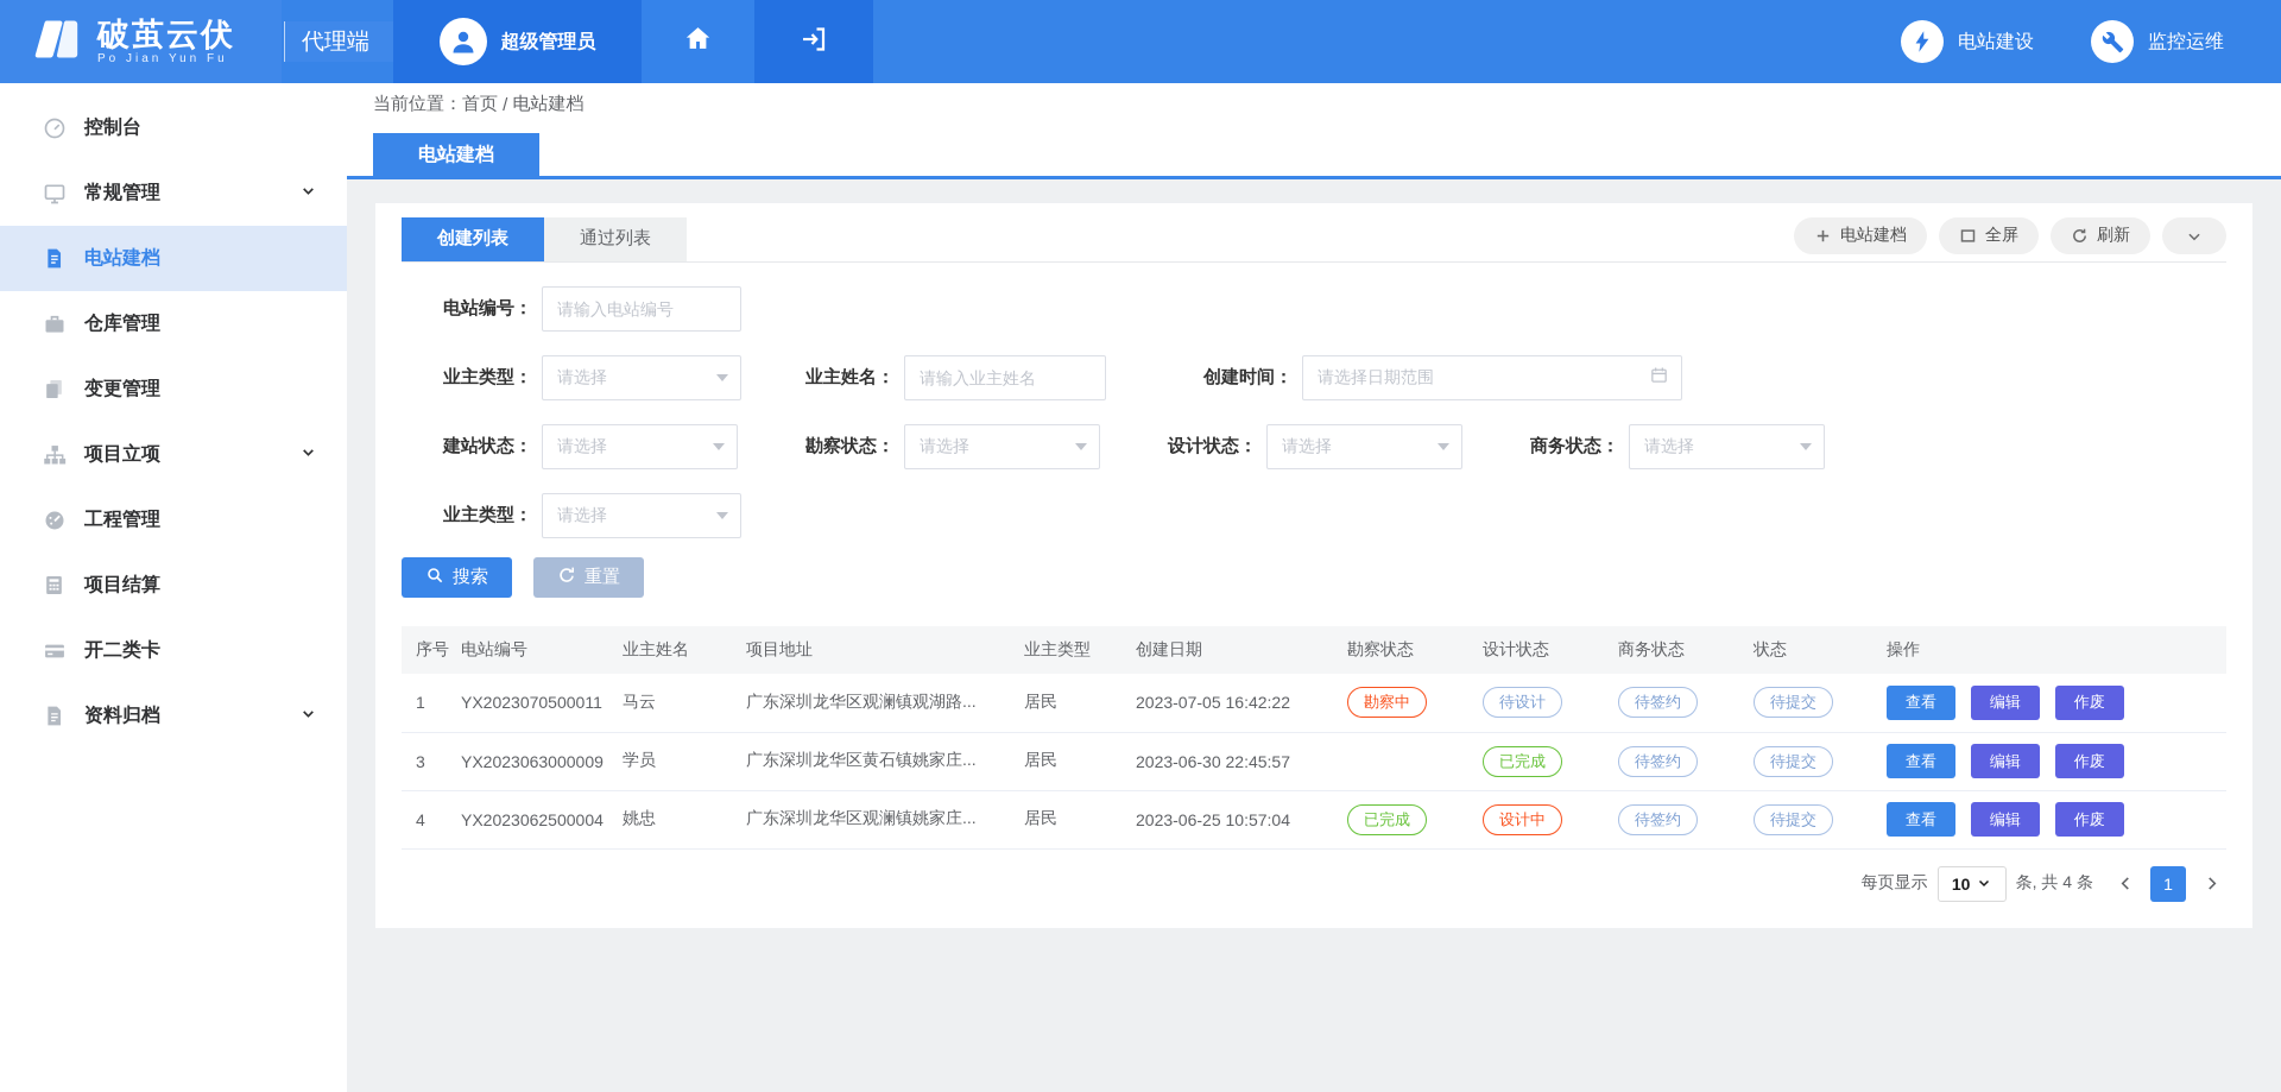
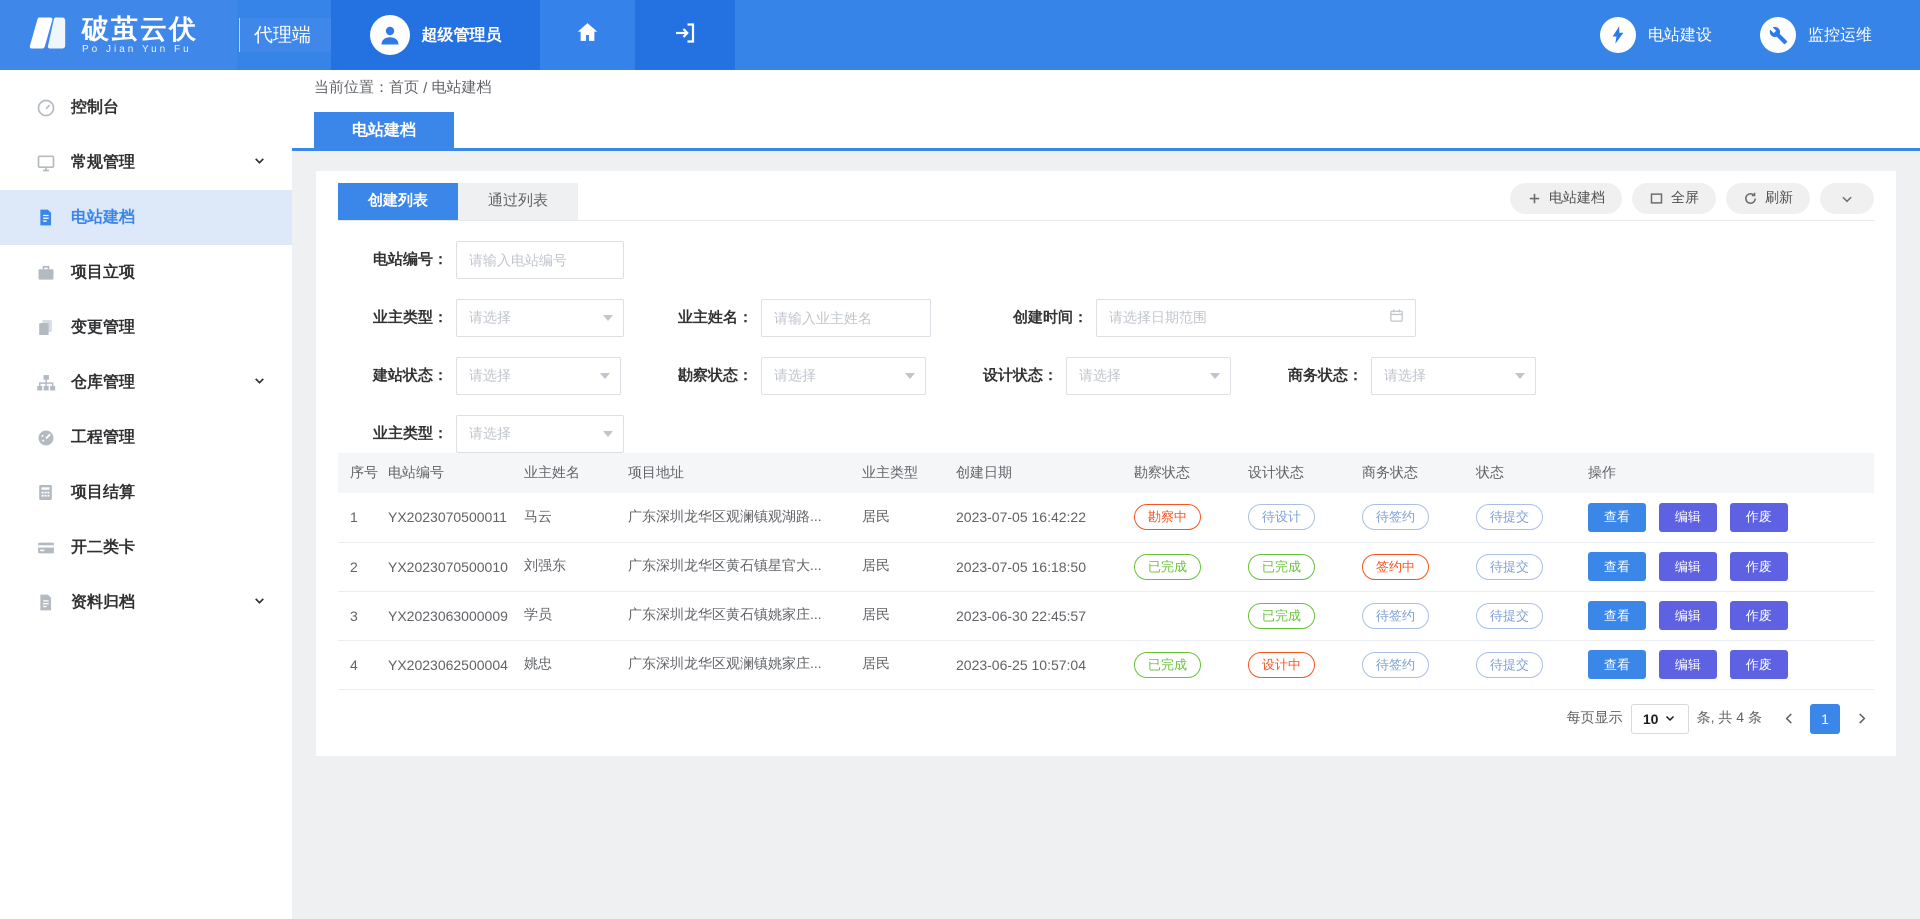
  破茧云伏
  Po Jian Yun Fu
  代理端
  超级管理员
  电站建设
  监控运维
  控制台
  常规管理
  电站建档
- 仓库管理
+ 项目立项
  变更管理
- 项目立项
+ 仓库管理
  工程管理
  项目结算
  开二类卡
  资料归档
  当前位置：
  首页
  /
  电站建档
  电站建档
  创建列表
  通过列表
  电站建档
  全屏
  刷新
  电站编号：
  请输入电站编号
  业主类型：
  请选择
  业主姓名：
  请输入业主姓名
  创建时间：
  请选择日期范围
  建站状态：
  请选择
  勘察状态：
  请选择
  设计状态：
  请选择
  商务状态：
  请选择
  业主类型：
  请选择
- 搜索
- 重置
  序号	电站编号	业主姓名	项目地址	业主类型	创建日期	勘察状态	设计状态	商务状态	状态	操作
  1	YX2023070500011	马云	广东深圳龙华区观澜镇观湖路...	居民	2023-07-05 16:42:22	勘察中	待设计	待签约	待提交	查看 编辑 作废
+ 2	YX2023070500010	刘强东	广东深圳龙华区黄石镇星官大...	居民	2023-07-05 16:18:50	已完成	已完成	签约中	待提交	查看 编辑 作废
  3	YX2023063000009	学员	广东深圳龙华区黄石镇姚家庄...	居民	2023-06-30 22:45:57		已完成	待签约	待提交	查看 编辑 作废
  4	YX2023062500004	姚忠	广东深圳龙华区观澜镇姚家庄...	居民	2023-06-25 10:57:04	已完成	设计中	待签约	待提交	查看 编辑 作废
  每页显示
  10
  条, 共 4 条
  1
